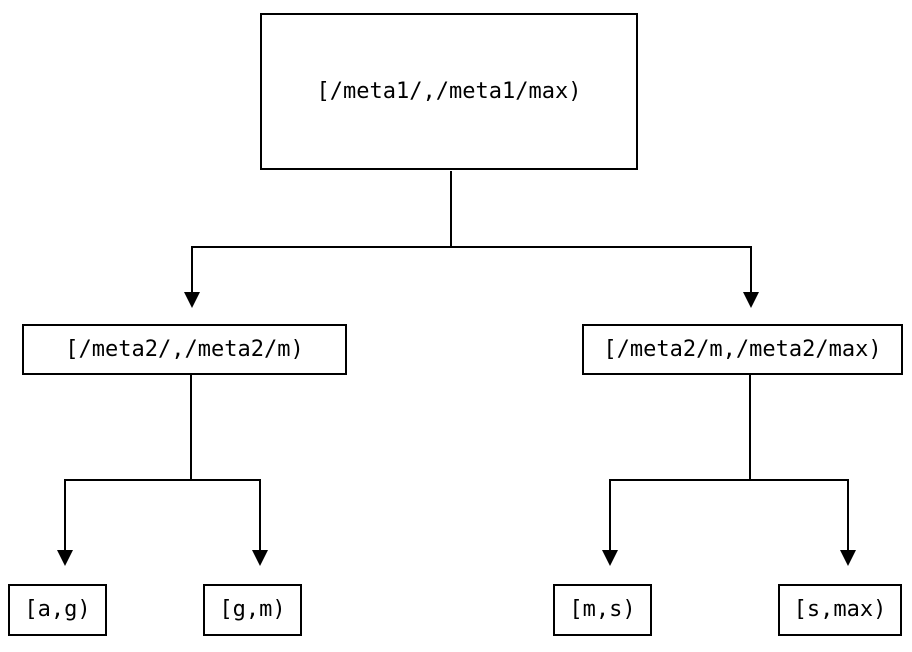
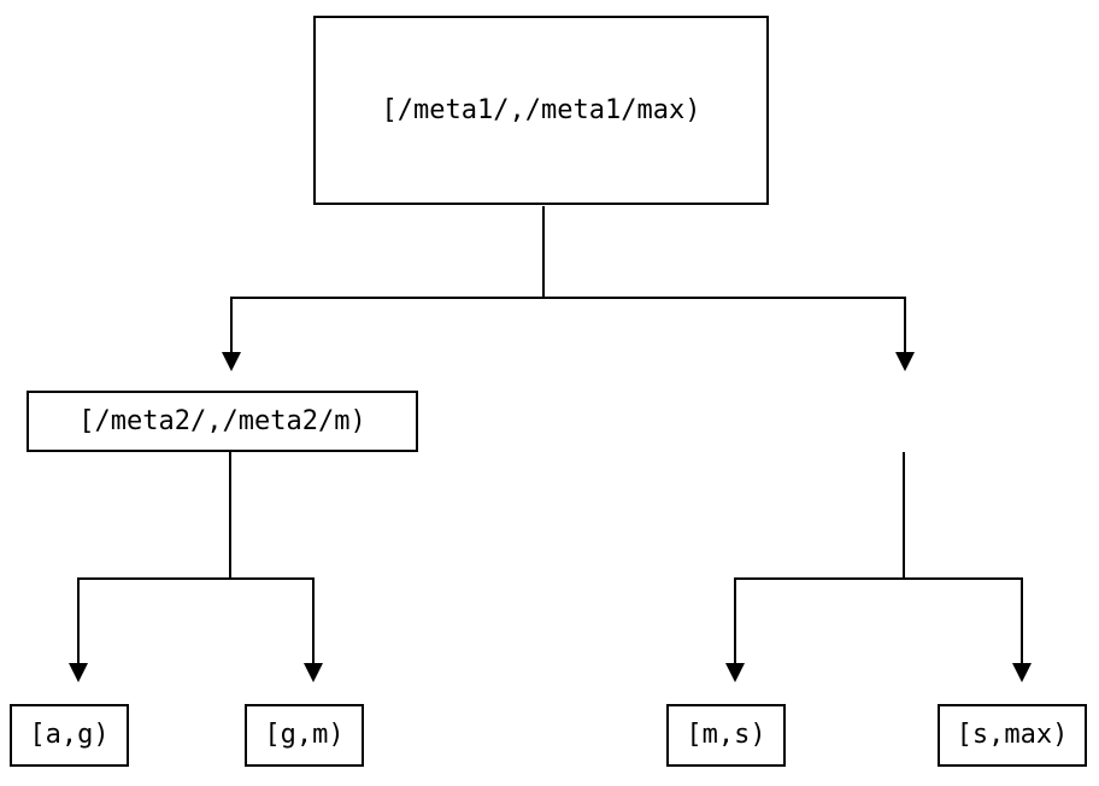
  [/meta1/,/meta1/max)
  [/meta2/,/meta2/m)
- [/meta2/m,/meta2/max)
  [a,g)
  [g,m)
  [m,s)
  [s,max)
